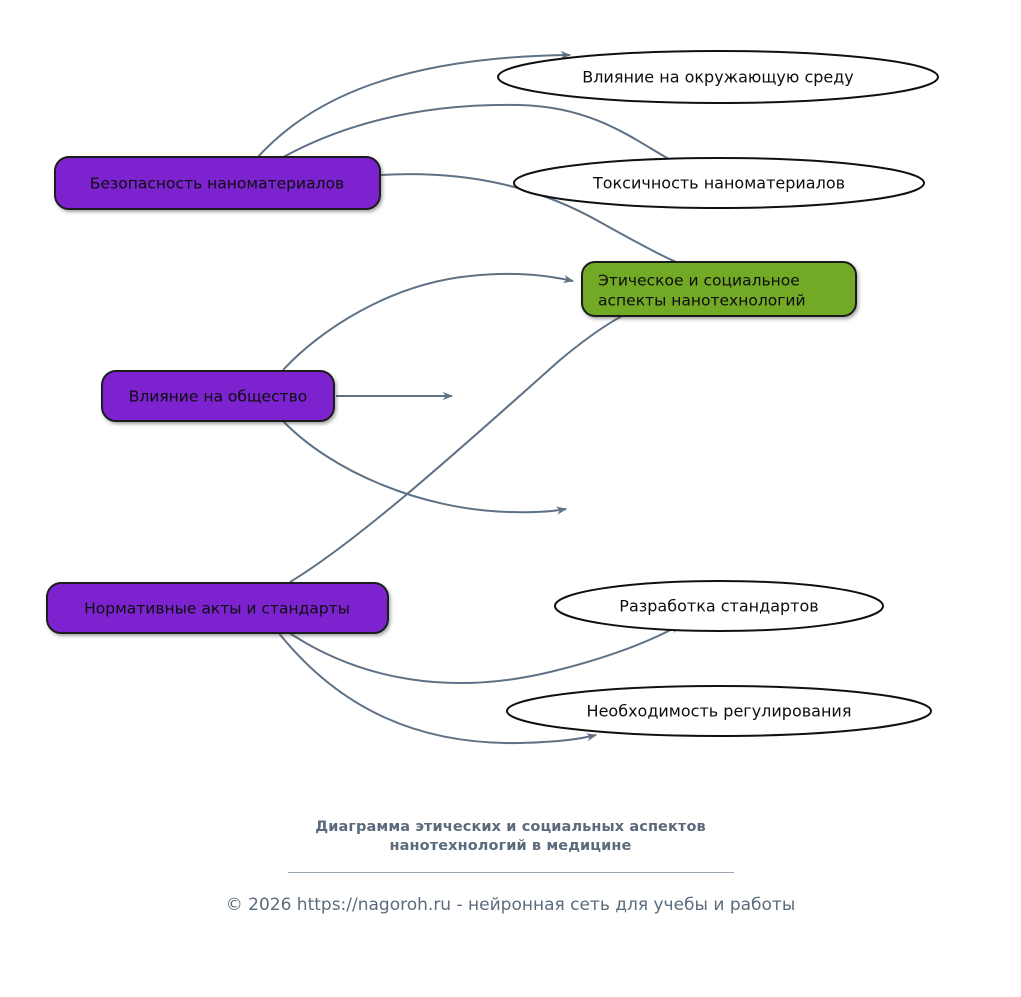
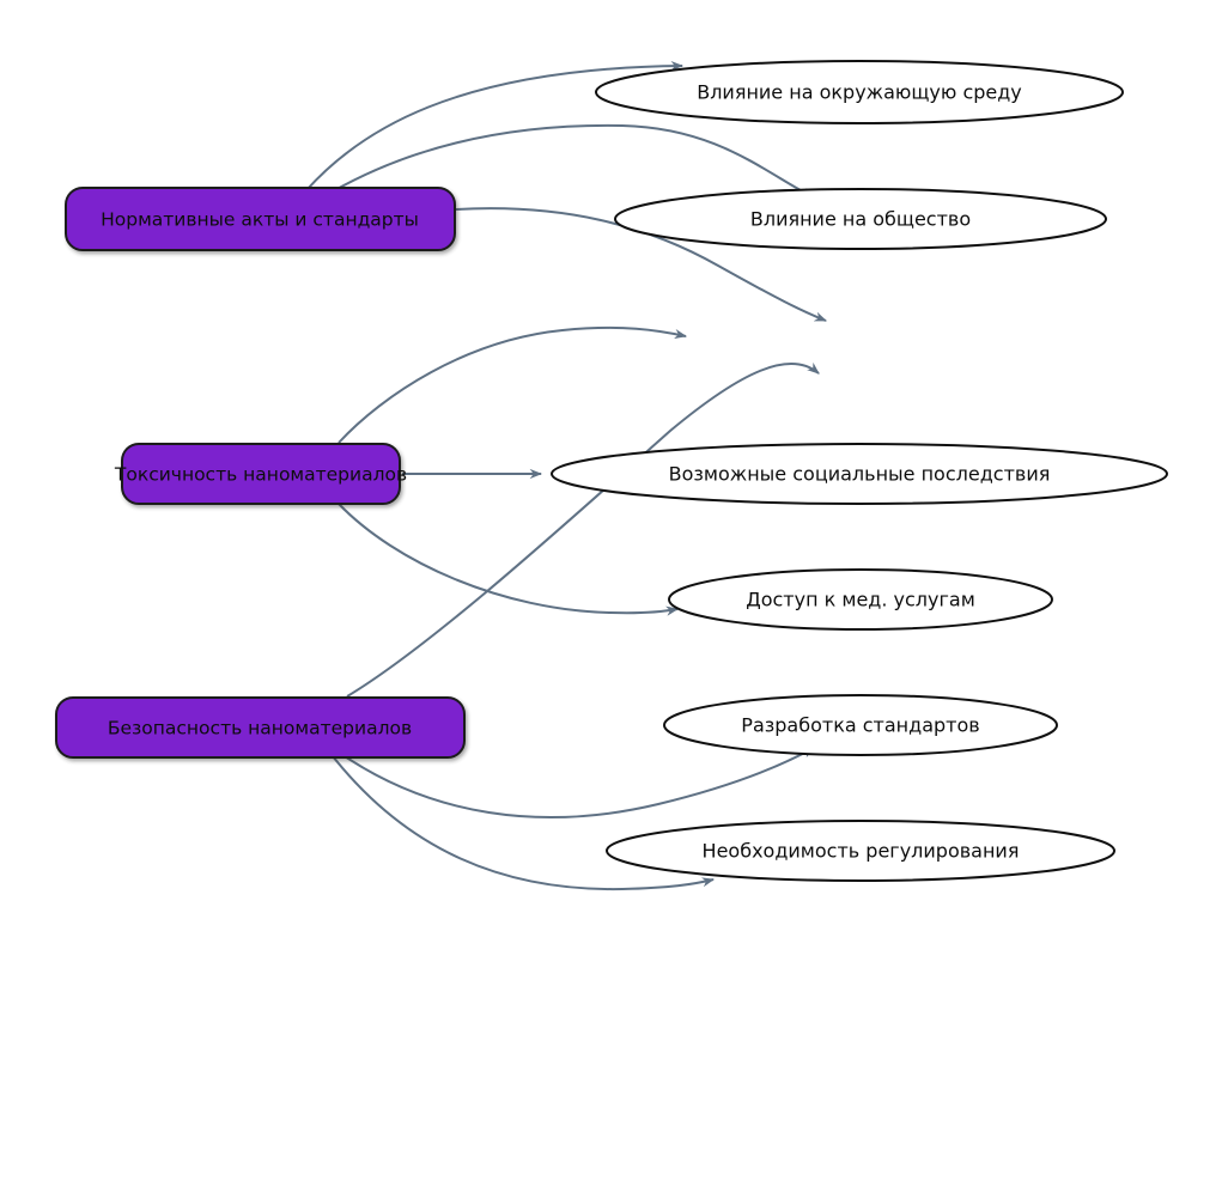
- Безопасность наноматериалов
+ Нормативные акты и стандарты
- Влияние на общество
+ Токсичность наноматериалов
- Нормативные акты и стандарты
+ Безопасность наноматериалов
- Этическое и социальное
- аспекты нанотехнологий
  Влияние на окружающую среду
- Токсичность наноматериалов
+ Влияние на общество
+ Возможные социальные последствия
+ Доступ к мед. услугам
  Разработка стандартов
  Необходимость регулирования
- Диаграмма этических и социальных аспектов
- нанотехнологий в медицине
- © 2026 https://nagoroh.ru - нейронная сеть для учебы и работы
